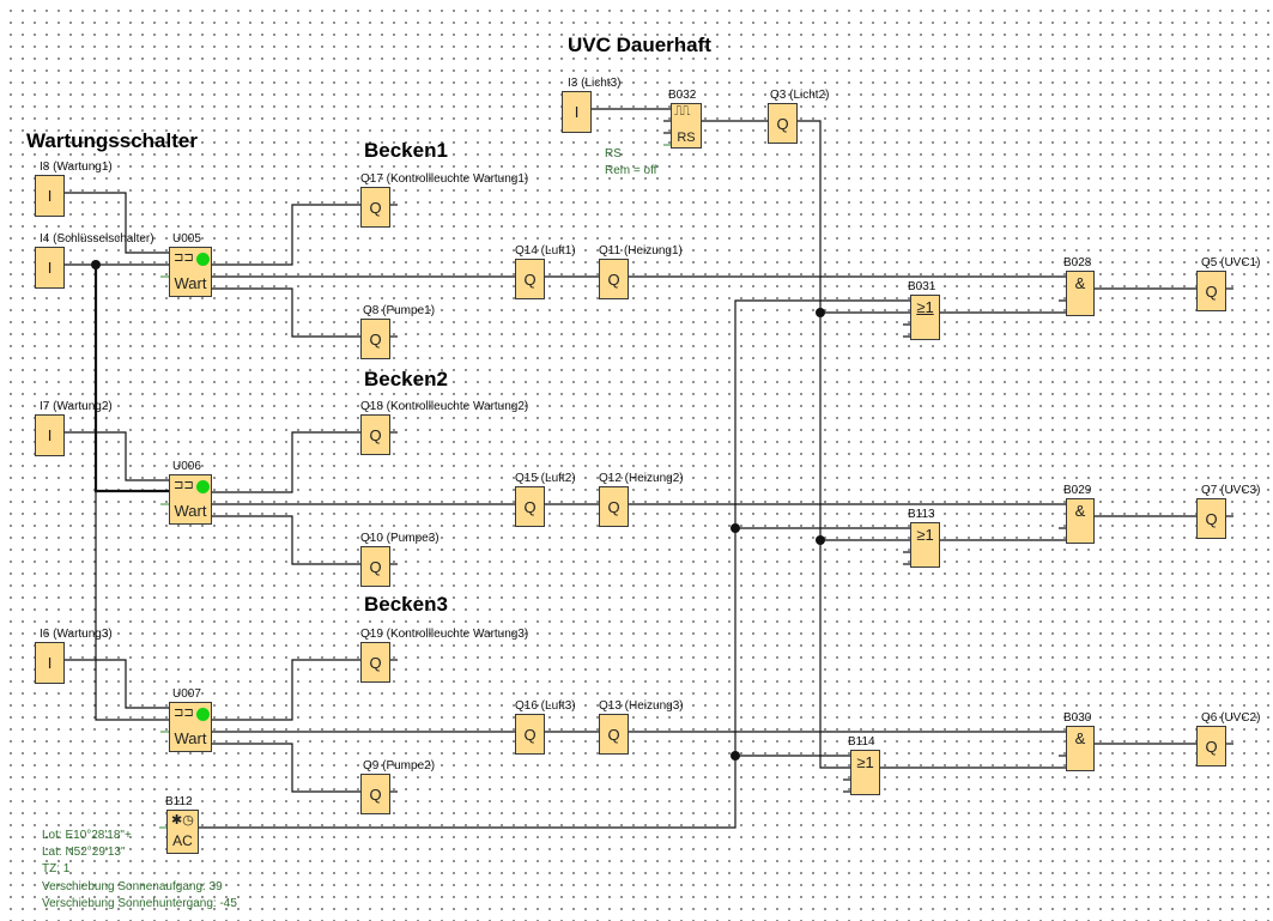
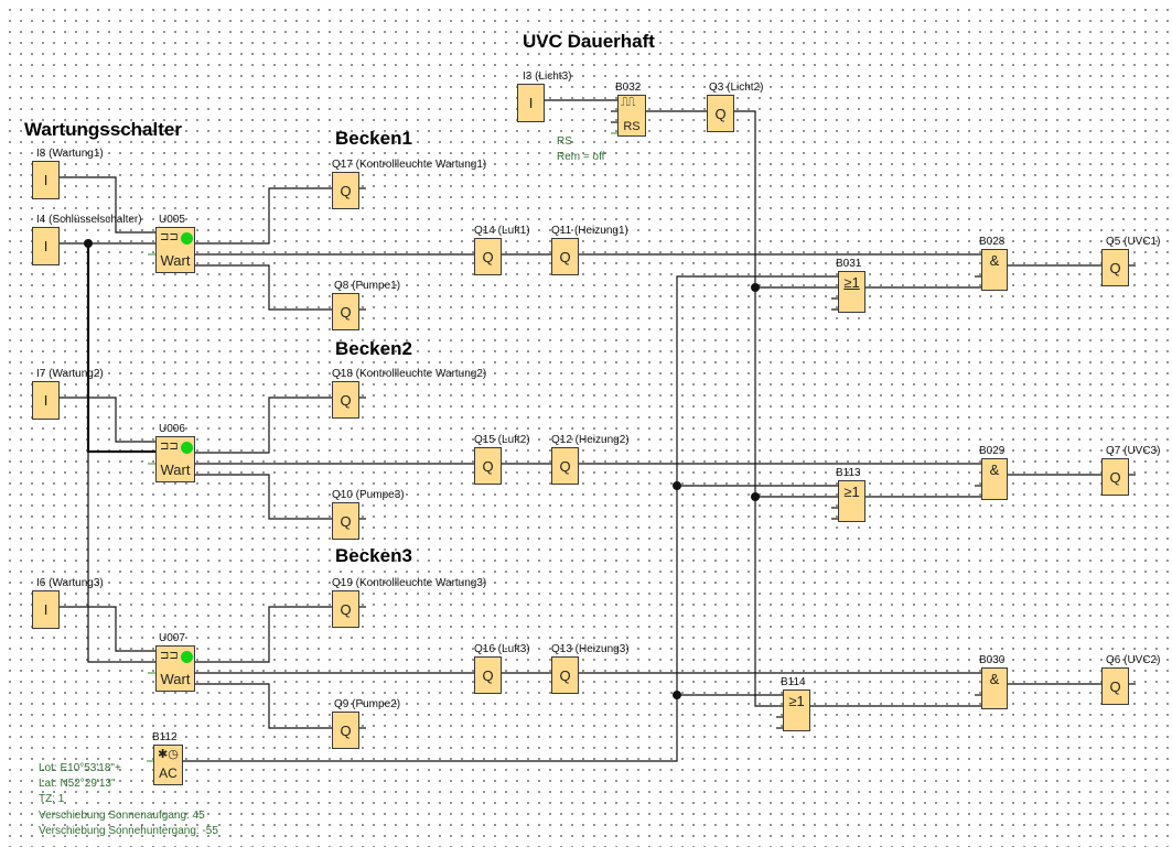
  UVC Dauerhaft
  Wartungsschalter
  Becken1
  Becken2
  Becken3
  I8 (Wartung1)
  I
  I4 (Schlüsselschalter)
  I
  I7 (Wartung2)
  I
  I6 (Wartung3)
  I
  I3 (Licht3)
  I
  U005
  ⊐⊐
  Wart
  U006
  ⊐⊐
  Wart
  U007
  ⊐⊐
  Wart
  Q17 (Kontrollleuchte Wartung1)
  Q
  Q8 (Pumpe1)
  Q
  Q14 (Luft1)
  Q
  Q11 (Heizung1)
  Q
  Q18 (Kontrollleuchte Wartung2)
  Q
  Q10 (Pumpe3)
  Q
  Q15 (Luft2)
  Q
  Q12 (Heizung2)
  Q
  Q19 (Kontrollleuchte Wartung3)
  Q
  Q9 (Pumpe2)
  Q
  Q16 (Luft3)
  Q
  Q13 (Heizung3)
  Q
  Q3 (Licht2)
  Q
  Q5 (UVC1)
  Q
  Q7 (UVC3)
  Q
  Q6 (UVC2)
  Q
  B032
  ⎍⎍
  RS
  RS
  Rem = off
  B031
  ≥1
  B113
  ≥1
  B114
  ≥1
  B028
  &
  B029
  &
  B030
  &
  B112
  ✱◷
  AC
- Lot: E10°28'18"+
+ Lot: E10°53'18"+
  Lat: N52°29'13"
  TZ: 1
- Verschiebung Sonnenaufgang: 39
+ Verschiebung Sonnenaufgang: 45
- Verschiebung Sonnehuntergang: -45
+ Verschiebung Sonnehuntergang: -55
